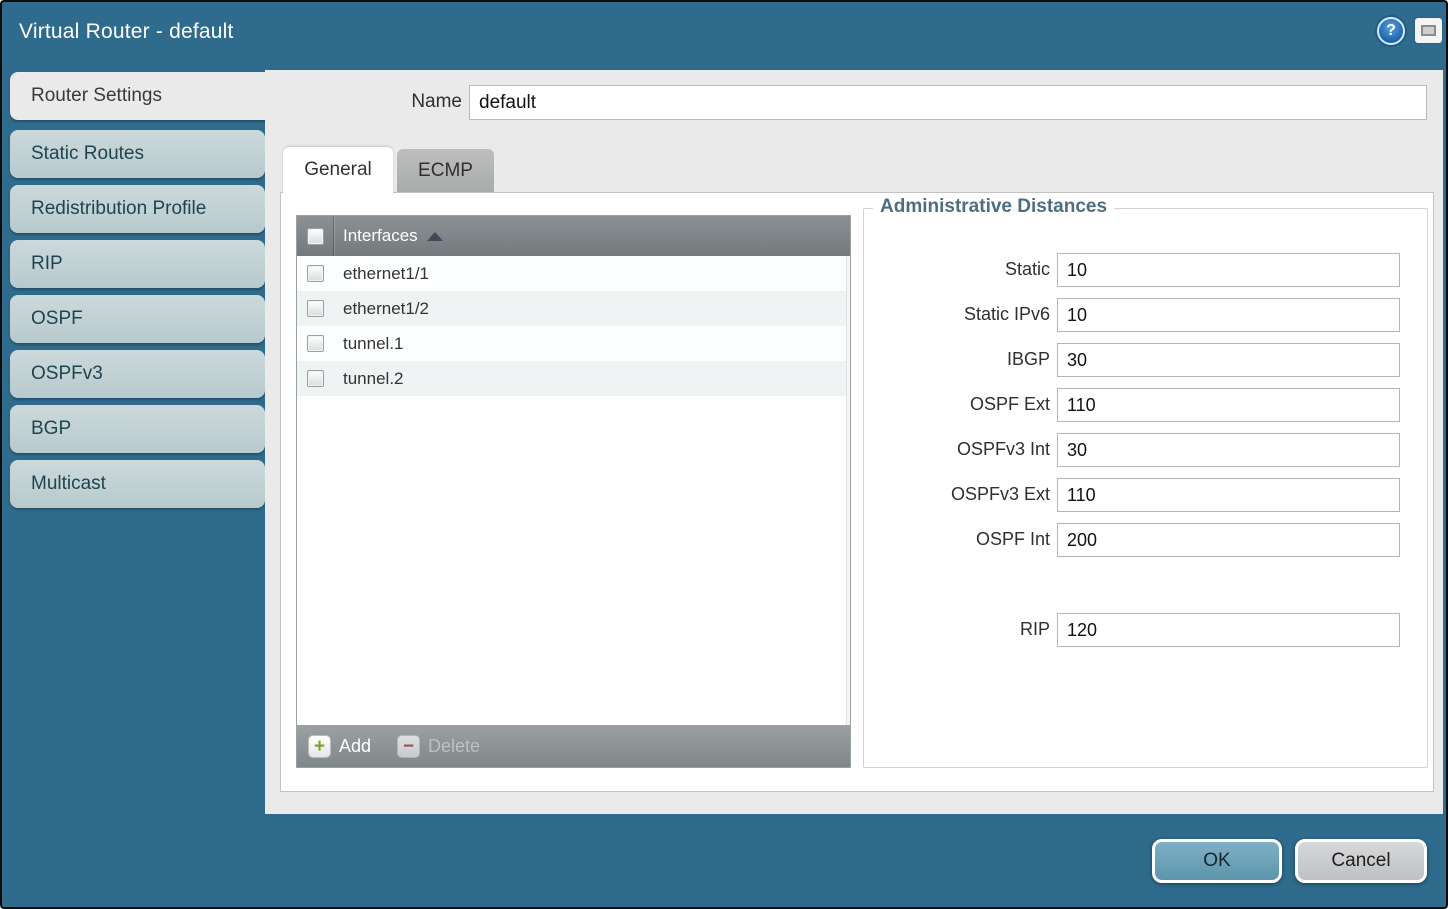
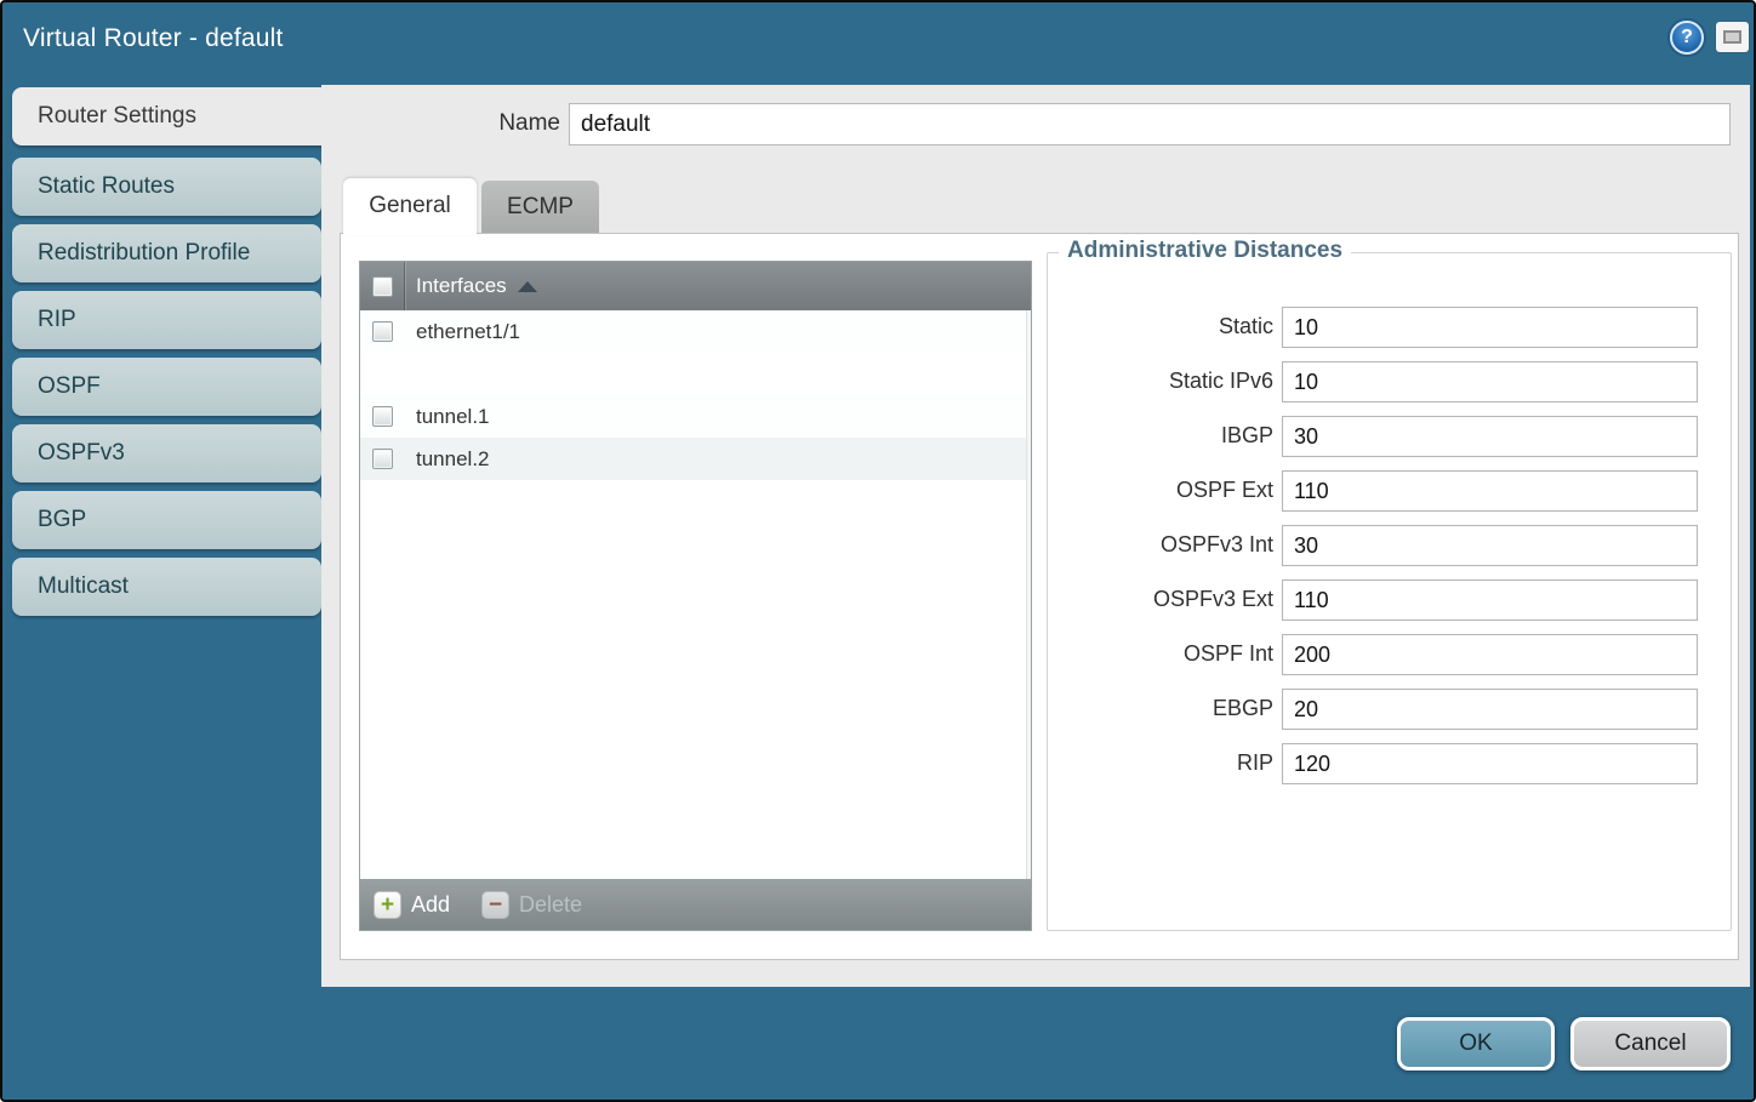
  Virtual Router - default
  ?
  Router Settings
  Static Routes
  Redistribution Profile
  RIP
  OSPF
  OSPFv3
  BGP
  Multicast
  Name
  default
  General
  ECMP
  Interfaces
  ethernet1/1
- ethernet1/2
  tunnel.1
  tunnel.2
  +
  Add
  −
  Delete
  Administrative Distances
  Static
  10
  Static IPv6
  10
  IBGP
  30
  OSPF Ext
  110
  OSPFv3 Int
  30
  OSPFv3 Ext
  110
  OSPF Int
  200
+ EBGP
+ 20
  RIP
  120
  OK
  Cancel
